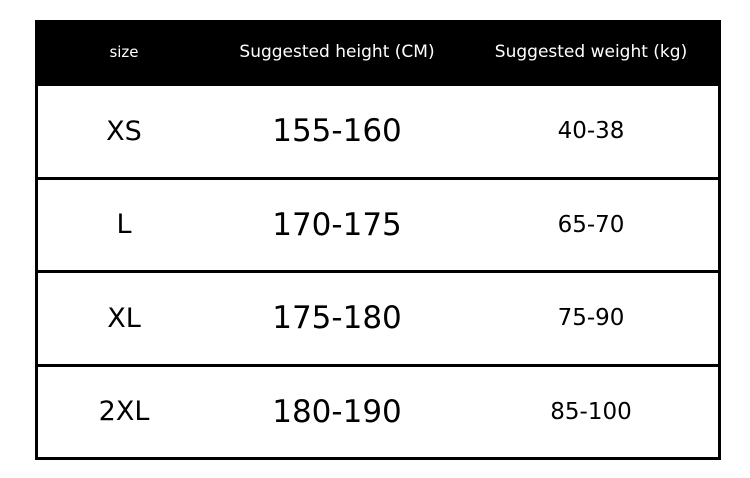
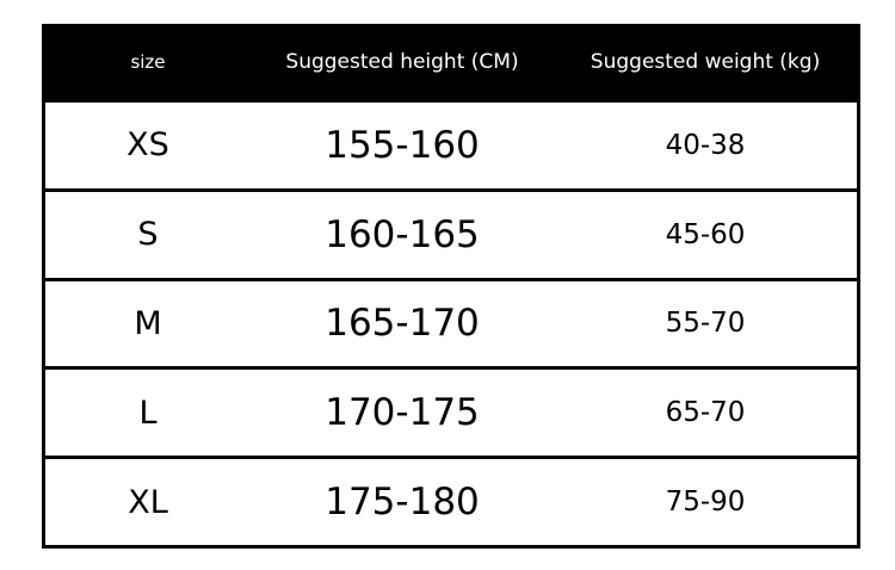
  size	Suggested height (CM)	Suggested weight (kg)
  XS	155-160	40-38
+ S	160-165	45-60
+ M	165-170	55-70
  L	170-175	65-70
  XL	175-180	75-90
- 2XL	180-190	85-100
